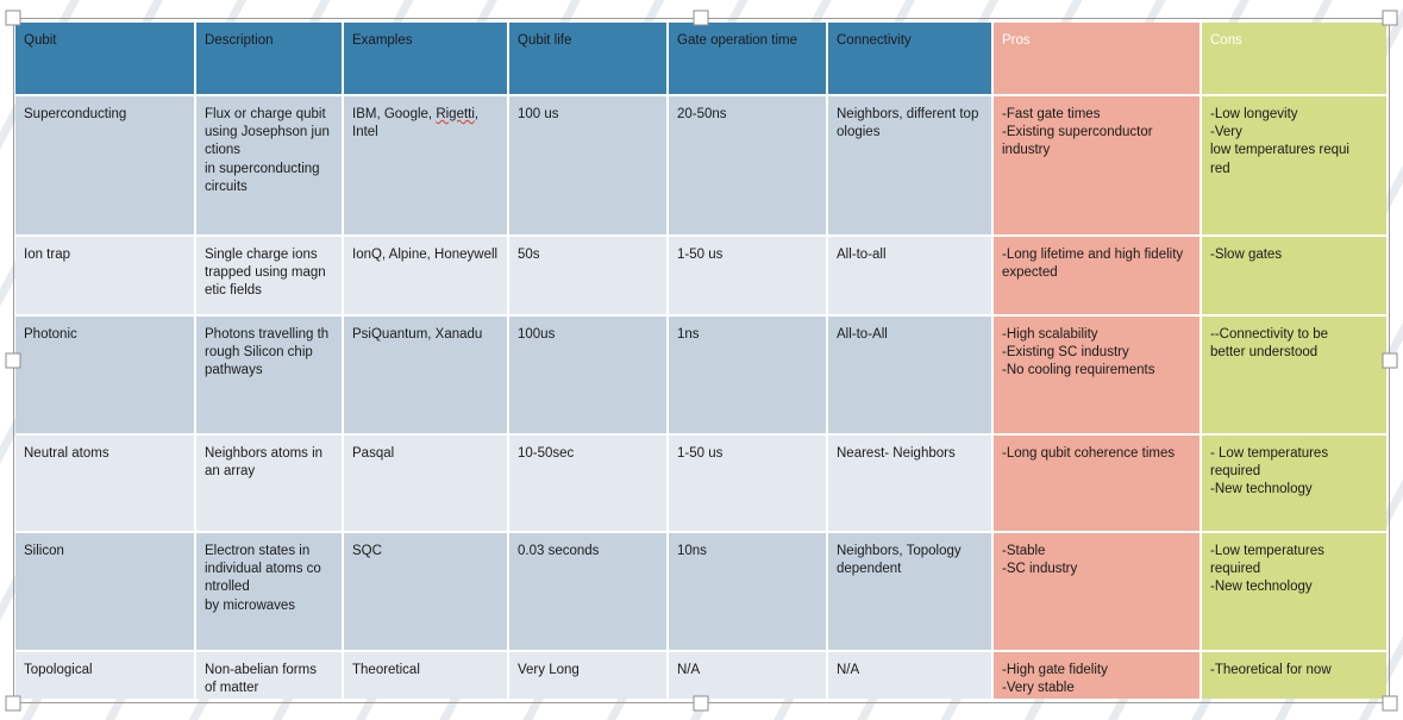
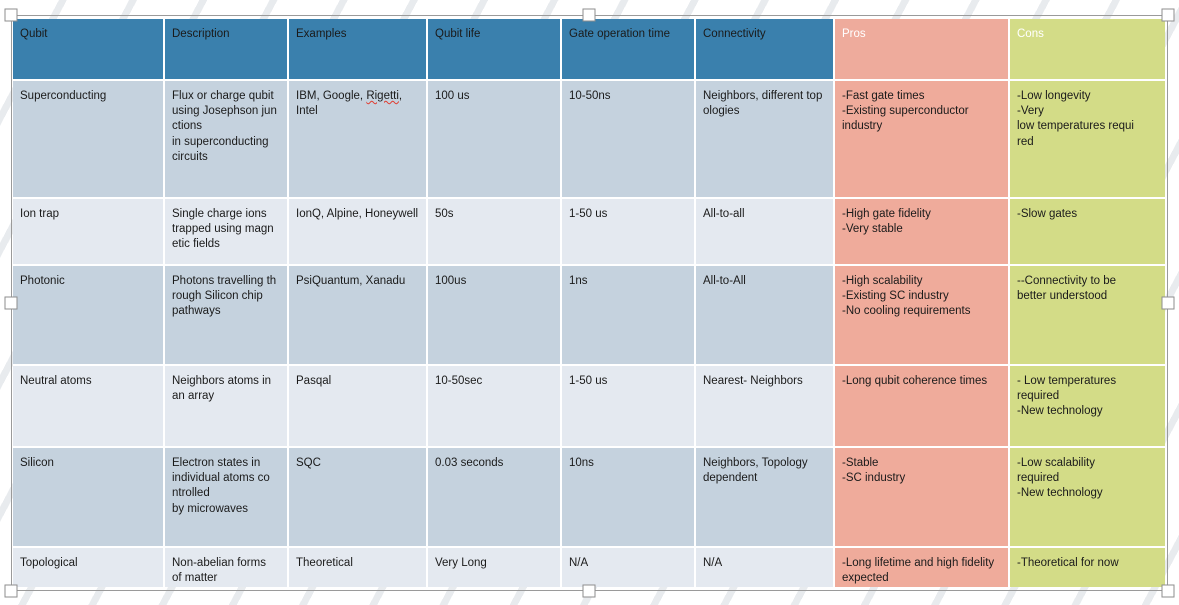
  Qubit	Description	Examples	Qubit life	Gate operation time	Connectivity	Pros	Cons
- Superconducting	Flux or charge qubit using Josephson jun ctions in superconducting circuits	IBM, Google, Rigetti, Intel	100 us	20-50ns	Neighbors, different top ologies	-Fast gate times -Existing superconductor industry	-Low longevity -Very low temperatures requi red
+ Superconducting	Flux or charge qubit using Josephson jun ctions in superconducting circuits	IBM, Google, Rigetti, Intel	100 us	10-50ns	Neighbors, different top ologies	-Fast gate times -Existing superconductor industry	-Low longevity -Very low temperatures requi red
- Ion trap	Single charge ions trapped using magn etic fields	IonQ, Alpine, Honeywell	50s	1-50 us	All-to-all	-Long lifetime and high fidelity expected	-Slow gates
+ Ion trap	Single charge ions trapped using magn etic fields	IonQ, Alpine, Honeywell	50s	1-50 us	All-to-all	-High gate fidelity -Very stable	-Slow gates
  Photonic	Photons travelling th rough Silicon chip pathways	PsiQuantum, Xanadu	100us	1ns	All-to-All	-High scalability -Existing SC industry -No cooling requirements	--Connectivity to be better understood
  Neutral atoms	Neighbors atoms in an array	Pasqal	10-50sec	1-50 us	Nearest- Neighbors	-Long qubit coherence times	- Low temperatures required -New technology
- Silicon	Electron states in individual atoms co ntrolled by microwaves	SQC	0.03 seconds	10ns	Neighbors, Topology dependent	-Stable -SC industry	-Low temperatures required -New technology
+ Silicon	Electron states in individual atoms co ntrolled by microwaves	SQC	0.03 seconds	10ns	Neighbors, Topology dependent	-Stable -SC industry	-Low scalability required -New technology
- Topological	Non-abelian forms of matter	Theoretical	Very Long	N/A	N/A	-High gate fidelity -Very stable	-Theoretical for now
+ Topological	Non-abelian forms of matter	Theoretical	Very Long	N/A	N/A	-Long lifetime and high fidelity expected	-Theoretical for now
